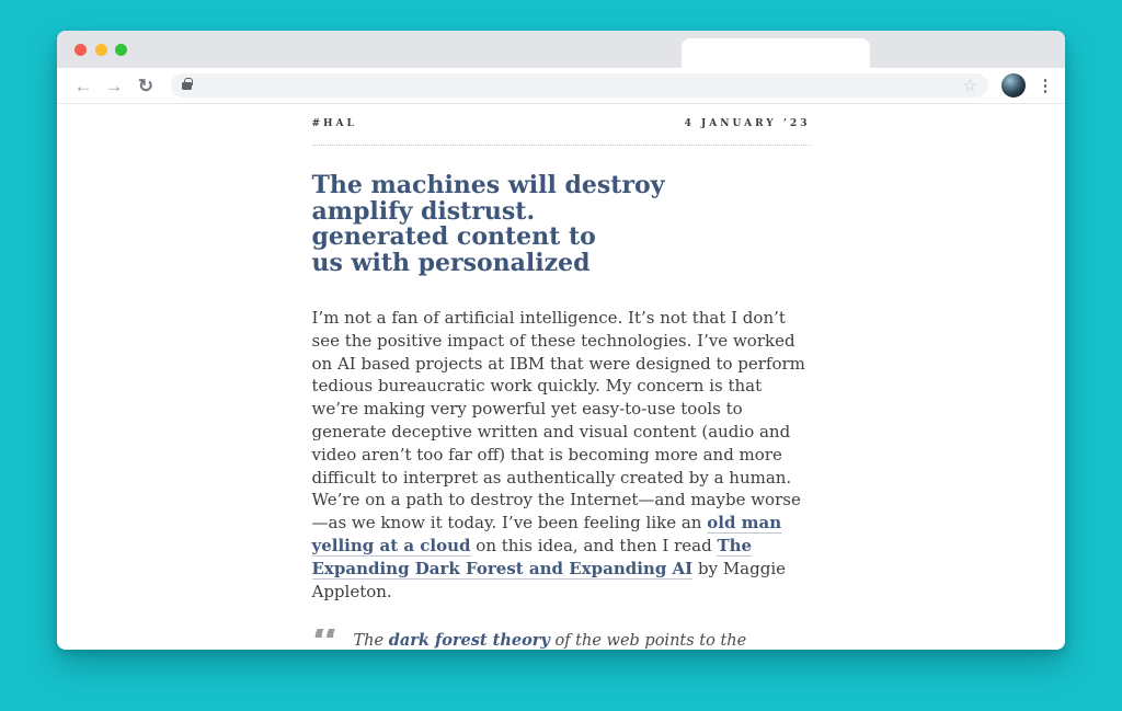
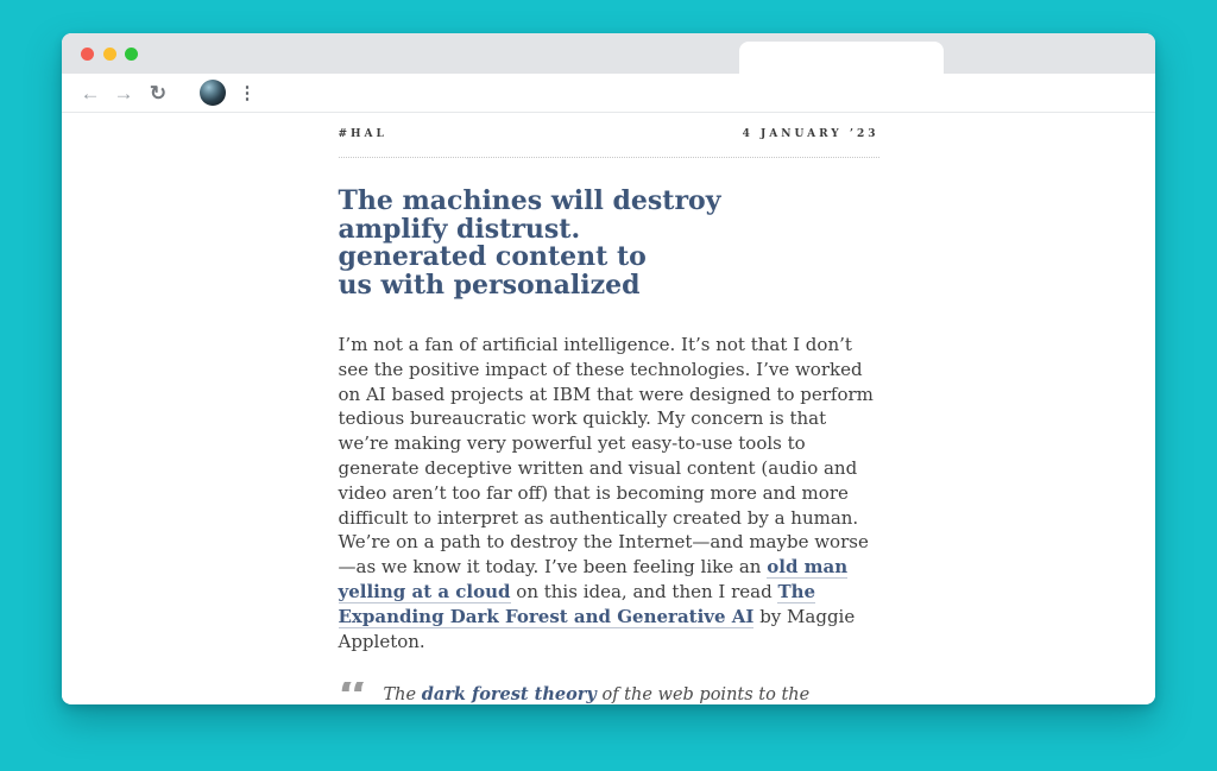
  ←
  →
  ↻
- ☆
  ⋮
  #HAL
  4 JANUARY ’23
  The machines will destroy
  amplify distrust.
  generated content to
  us with personalized
- I’m not a fan of artificial intelligence. It’s not that I don’t see the positive impact of these technologies. I’ve worked on AI based projects at IBM that were designed to perform tedious bureaucratic work quickly. My concern is that we’re making very powerful yet easy-to-use tools to generate deceptive written and visual content (audio and video aren’t too far off) that is becoming more and more difficult to interpret as authentically created by a human. We’re on a path to destroy the Internet—and maybe worse—as we know it today. I’ve been feeling like an old man yelling at a cloud on this idea, and then I read The Expanding Dark Forest and Expanding AI by Maggie Appleton.
+ I’m not a fan of artificial intelligence. It’s not that I don’t see the positive impact of these technologies. I’ve worked on AI based projects at IBM that were designed to perform tedious bureaucratic work quickly. My concern is that we’re making very powerful yet easy-to-use tools to generate deceptive written and visual content (audio and video aren’t too far off) that is becoming more and more difficult to interpret as authentically created by a human. We’re on a path to destroy the Internet—and maybe worse—as we know it today. I’ve been feeling like an old man yelling at a cloud on this idea, and then I read The Expanding Dark Forest and Generative AI by Maggie Appleton.
  “
